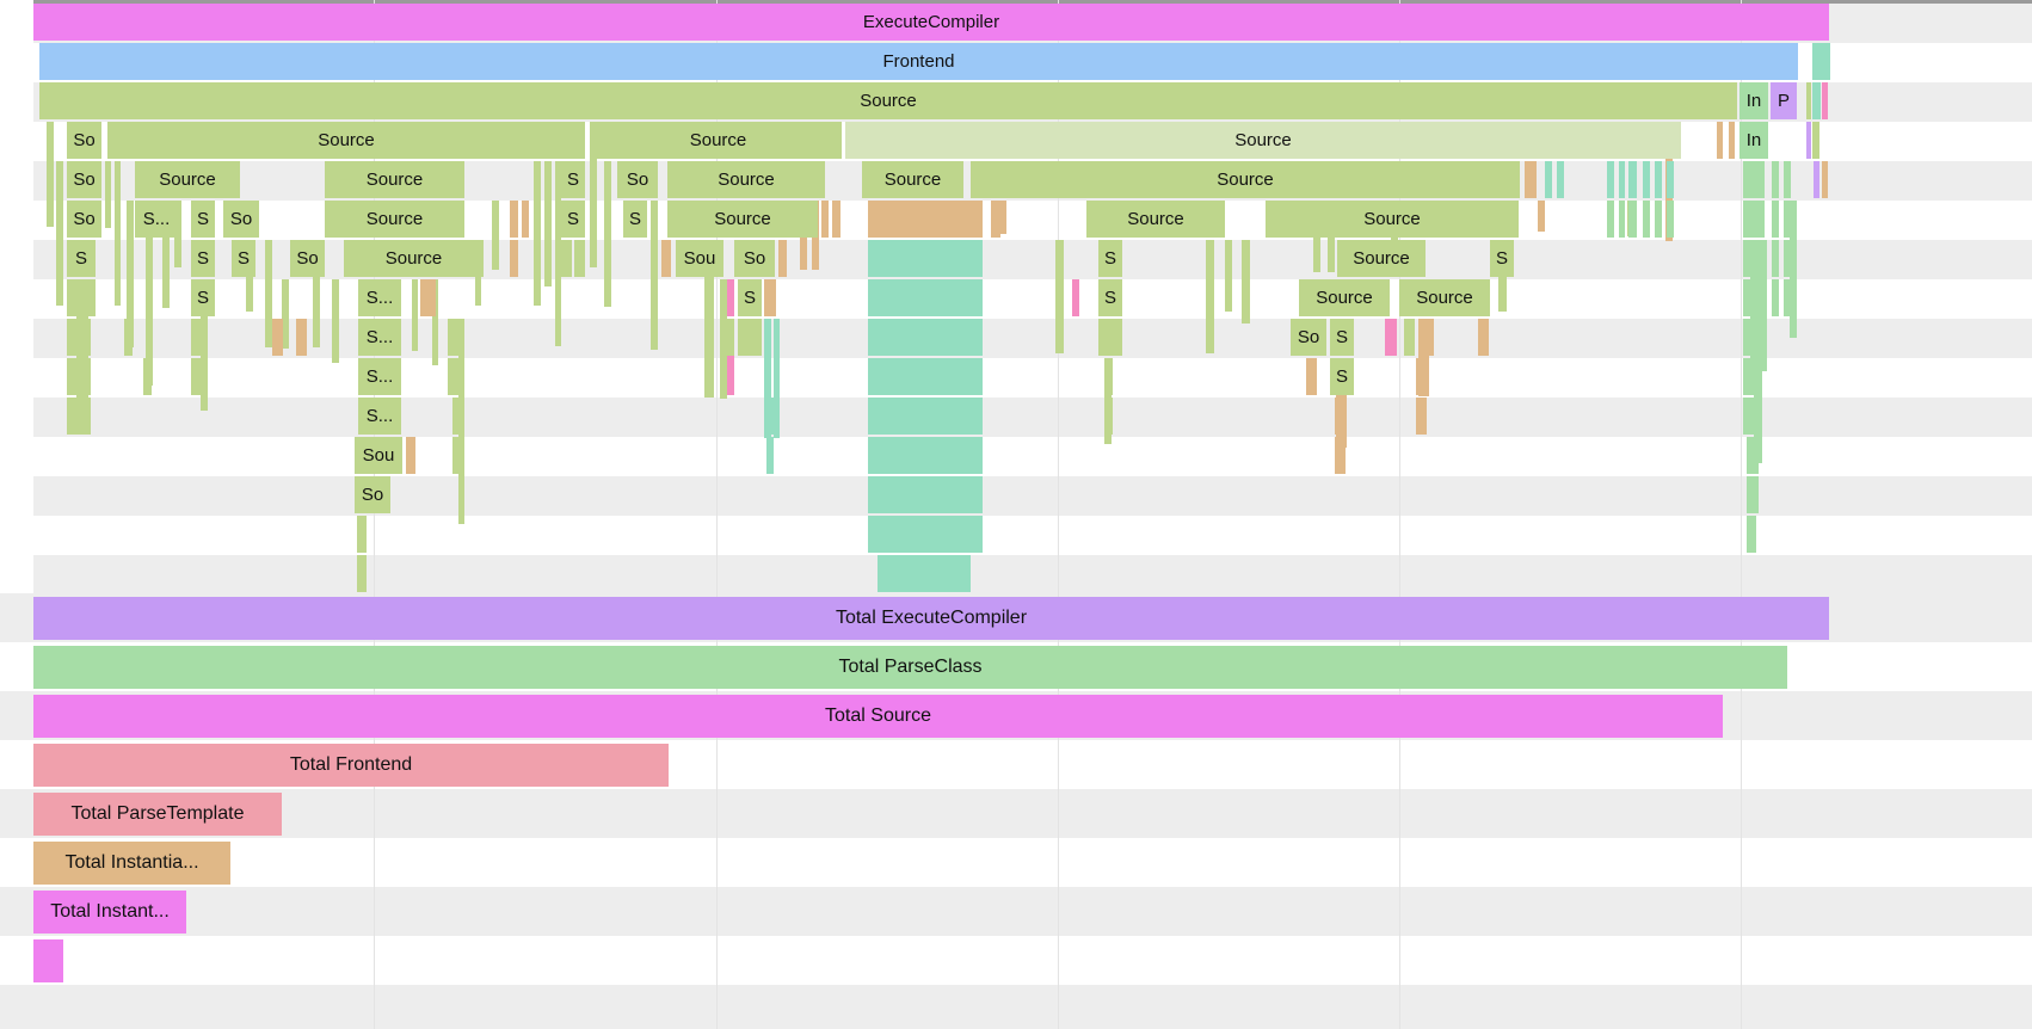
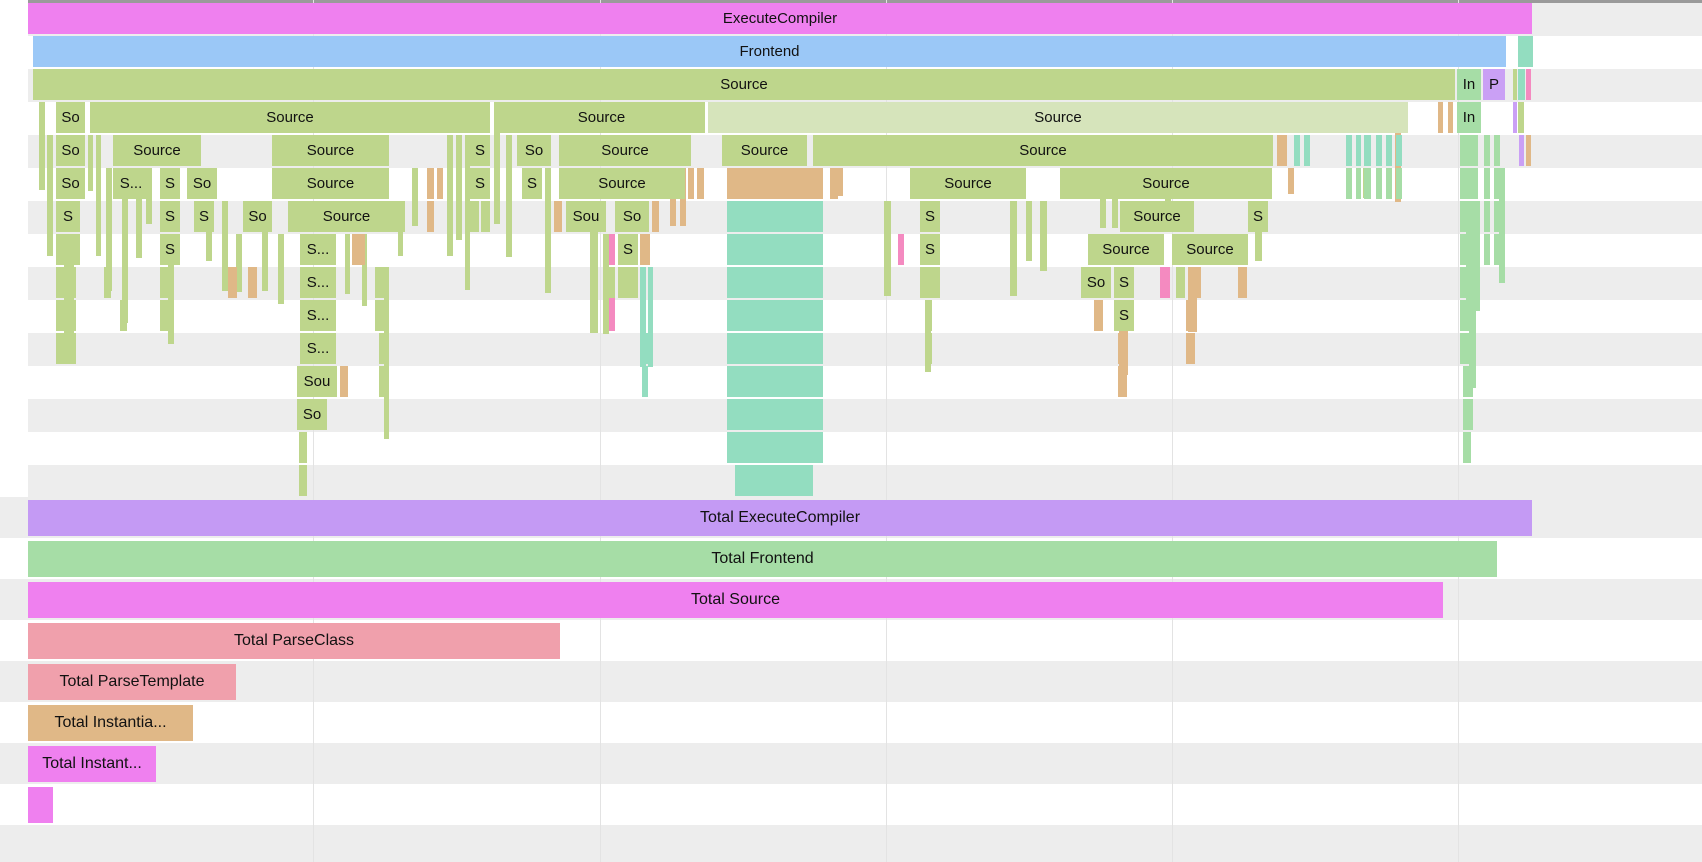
  ExecuteCompiler
  Frontend
  Source
  In
  P
  So
  Source
  Source
  Source
  In
  So
  Source
  Source
  S
  So
  Source
  Source
  Source
  So
  S...
  S
  So
  Source
  S
  S
  Source
  Source
  Source
  S
  S
  S
  So
  Source
  Sou
  So
  S
  Source
  S
  S
  S...
  S
  S
  Source
  Source
  S...
  So
  S
  S...
  S
  S...
  Sou
  So
  Total ExecuteCompiler
- Total ParseClass
+ Total Frontend
  Total Source
- Total Frontend
+ Total ParseClass
  Total ParseTemplate
  Total Instantia...
  Total Instant...
